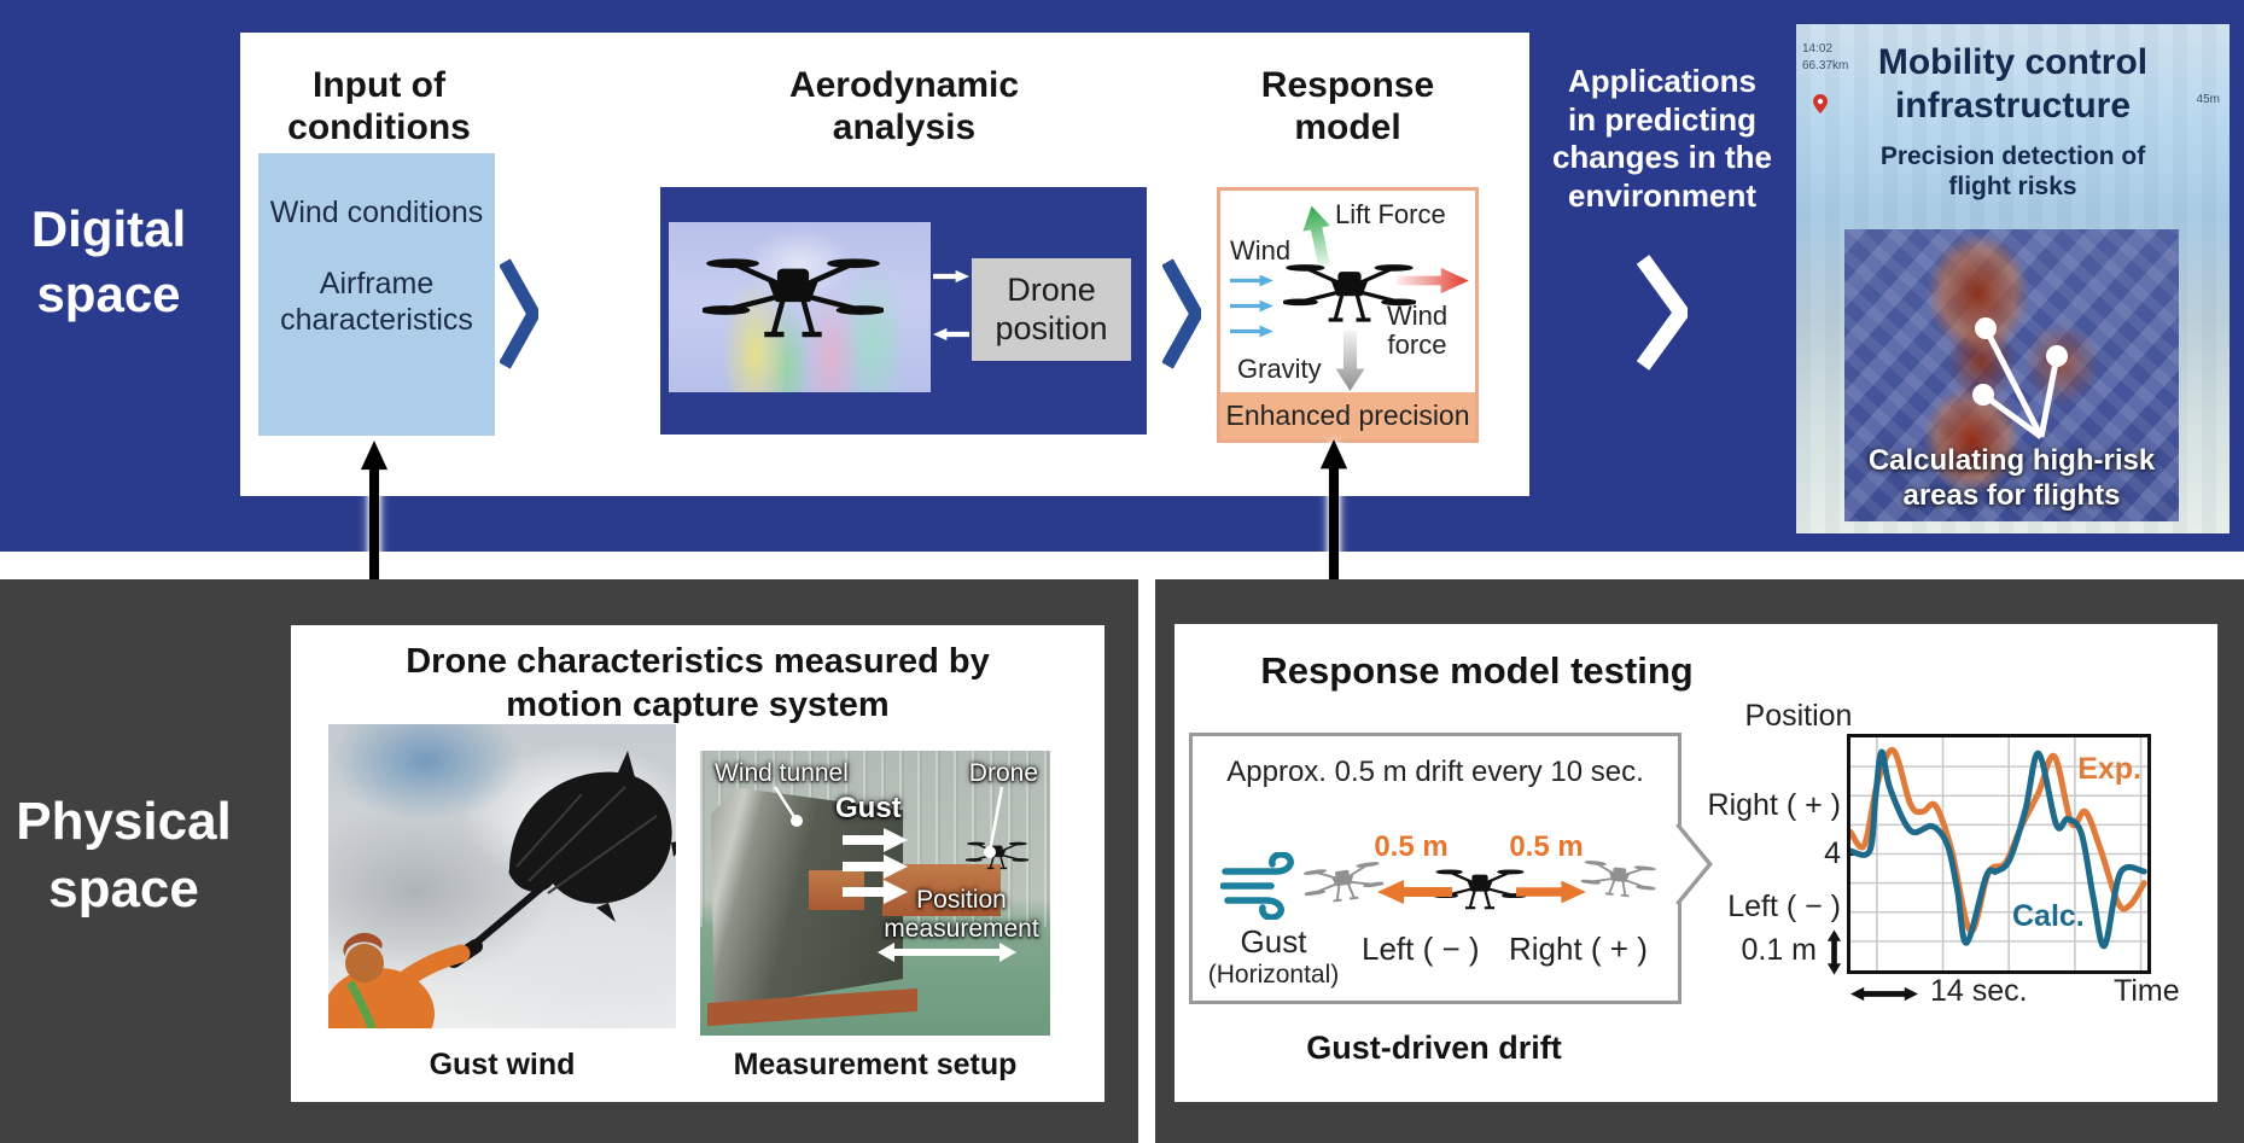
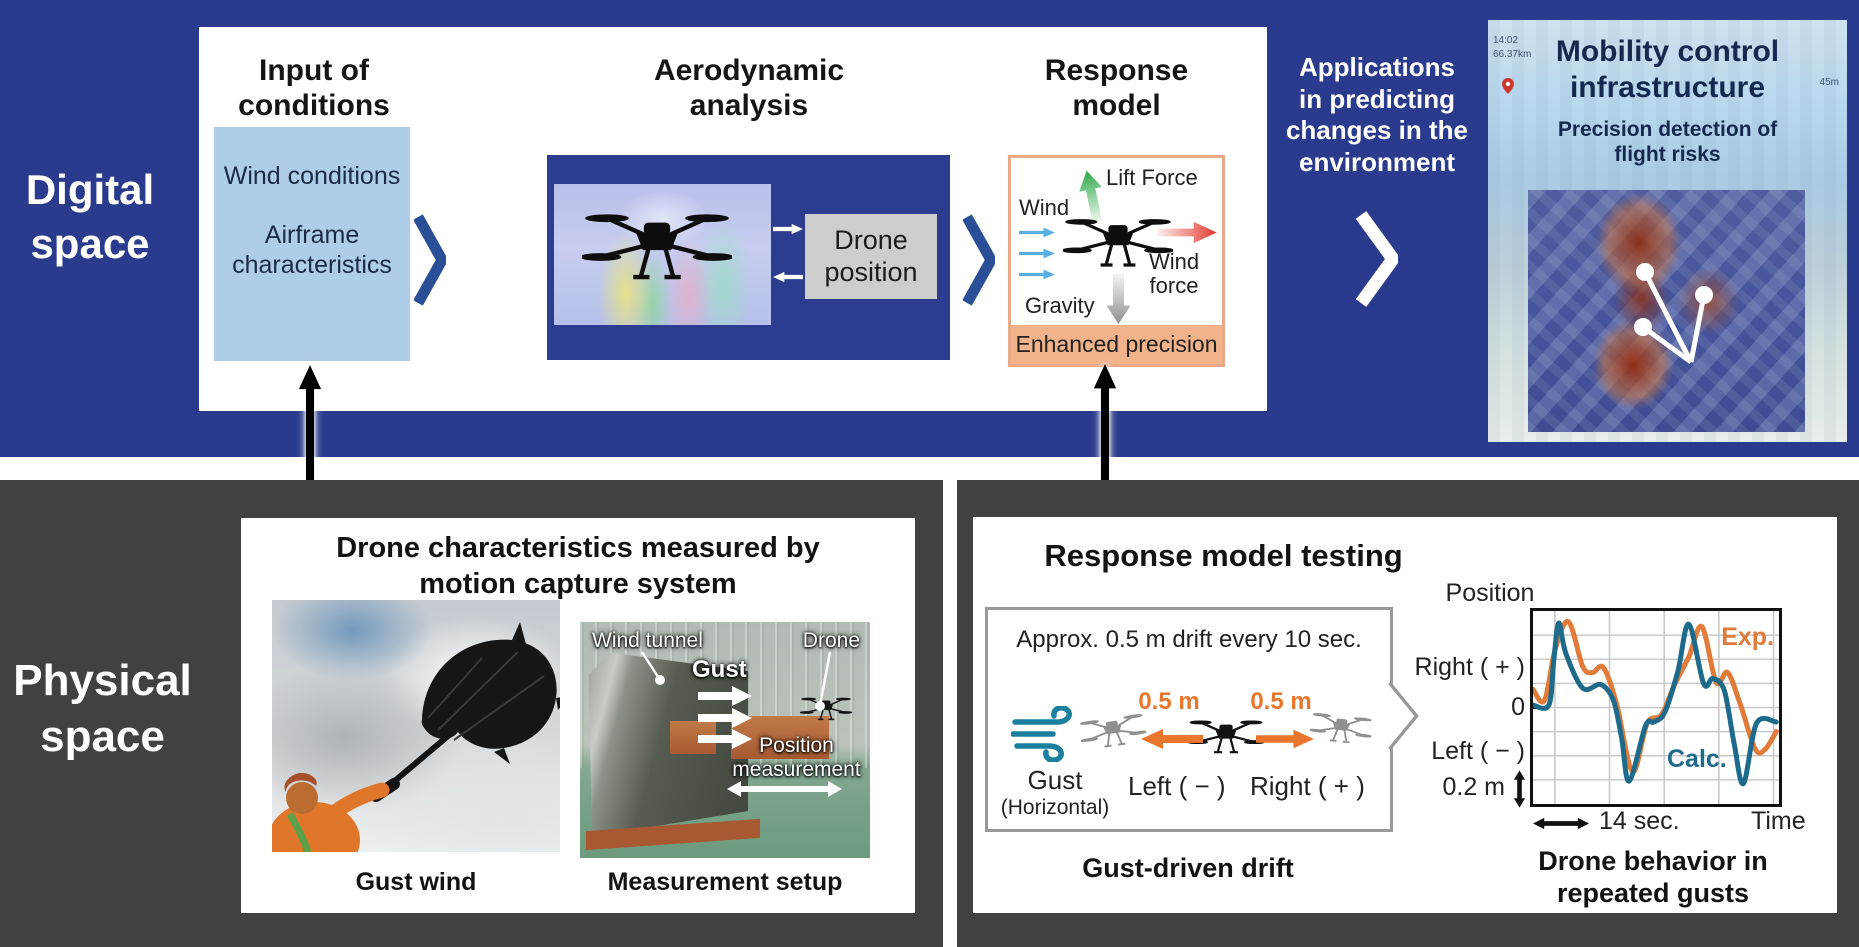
  Digital
  space
  Input of
  conditions
  Wind conditions
  Airframe
  characteristics
  Aerodynamic
  analysis
  Drone
  position
  Response
  model
  Lift Force
  Wind
  Wind
  force
  Gravity
  Enhanced precision
  Applications
  in predicting
  changes in the
  environment
  14:02
  66.37km
  45m
  Mobility control
  infrastructure
  Precision detection of
  flight risks
- Calculating high-risk
- areas for flights
  Physical
  space
  Drone characteristics measured by
  motion capture system
  Wind tunnel
  Gust
  Drone
  Position
  measurement
  Gust wind
  Measurement setup
  Response model testing
  Approx. 0.5 m drift every 10 sec.
  Gust
  (Horizontal)
  0.5 m
  0.5 m
  Left ( − )
  Right ( + )
  Gust-driven drift
  Position
  Right ( + )
- 4
+ 0
  Left ( − )
- 0.1 m
+ 0.2 m
  Exp.
  Calc.
  14 sec.
  Time
+ Drone behavior in
+ repeated gusts
